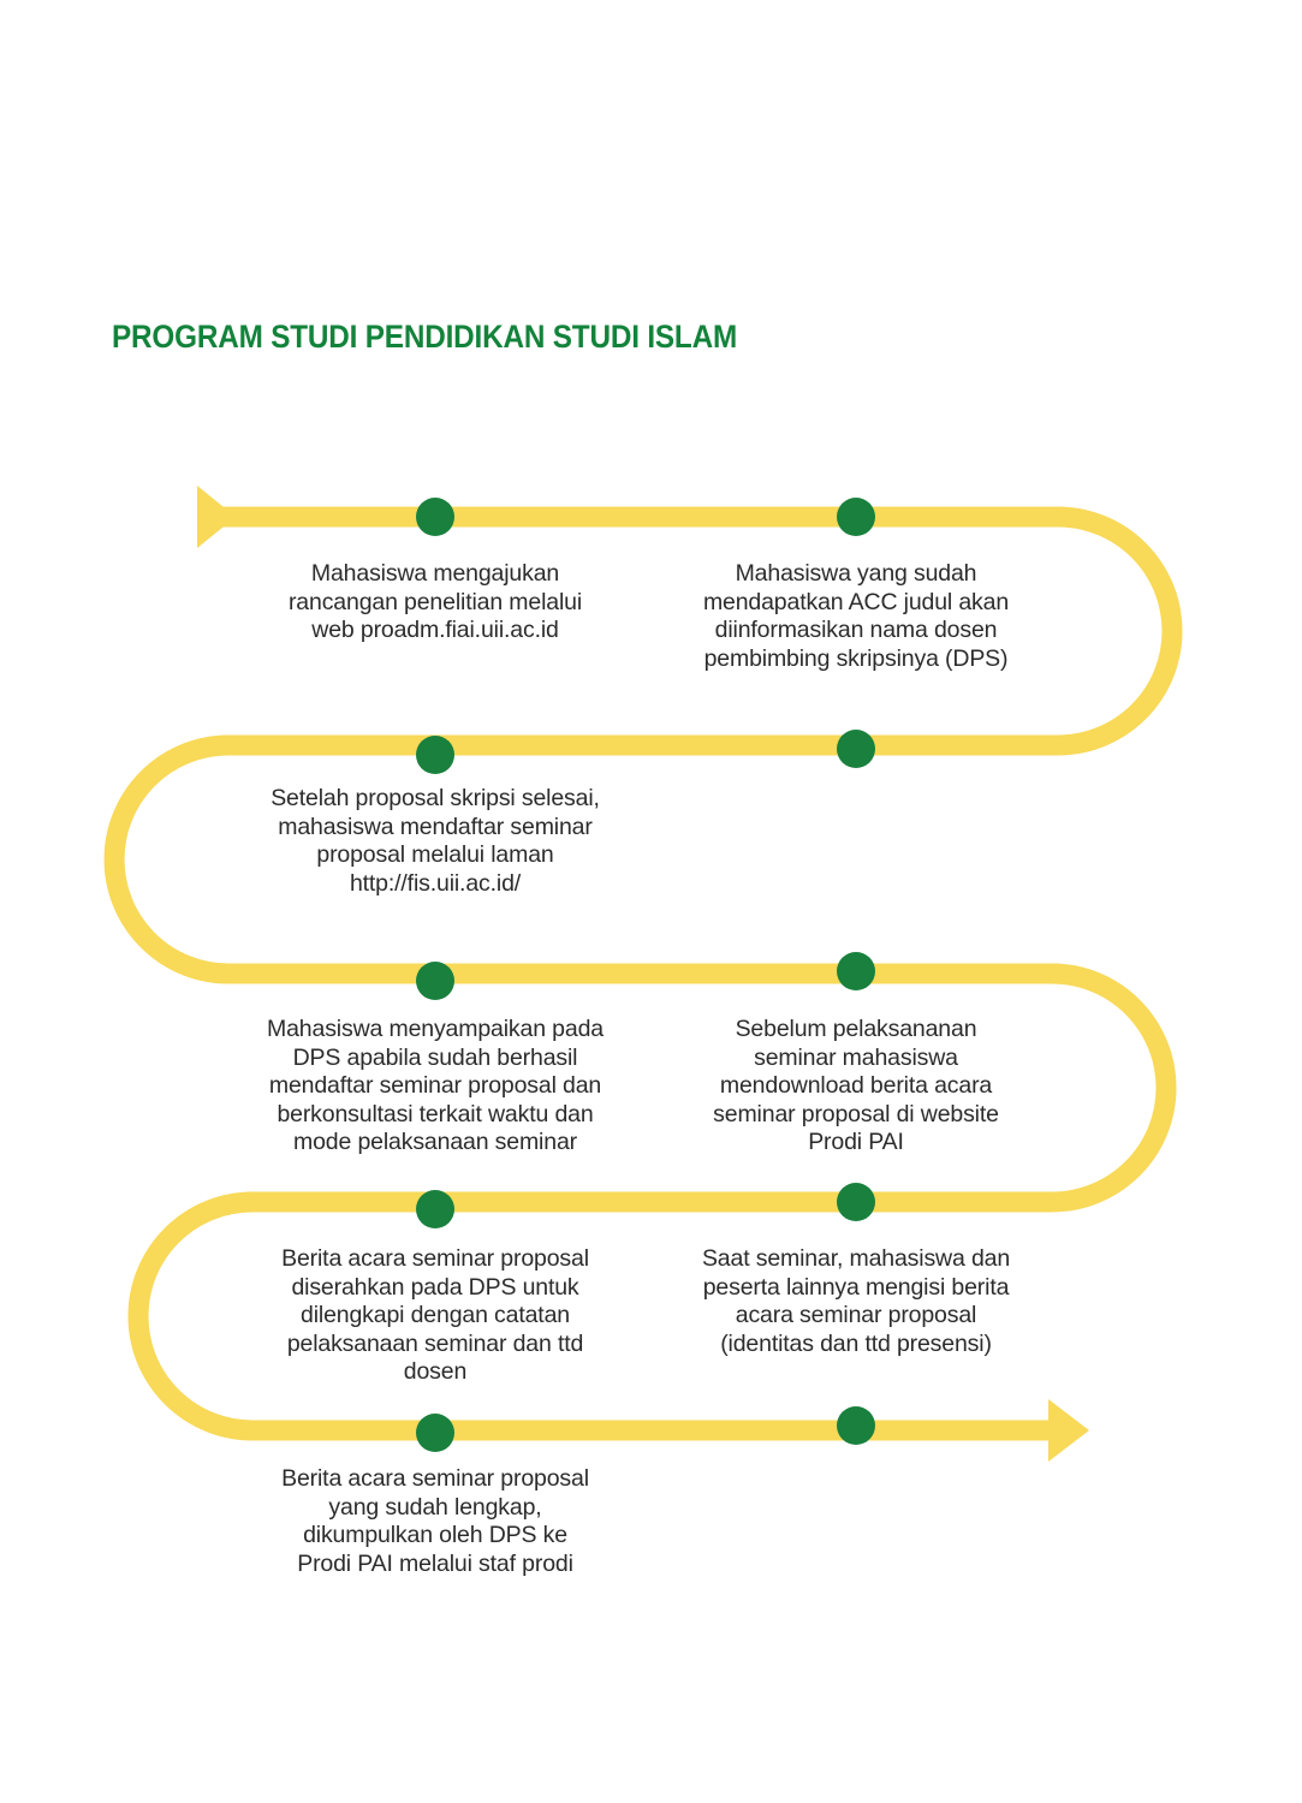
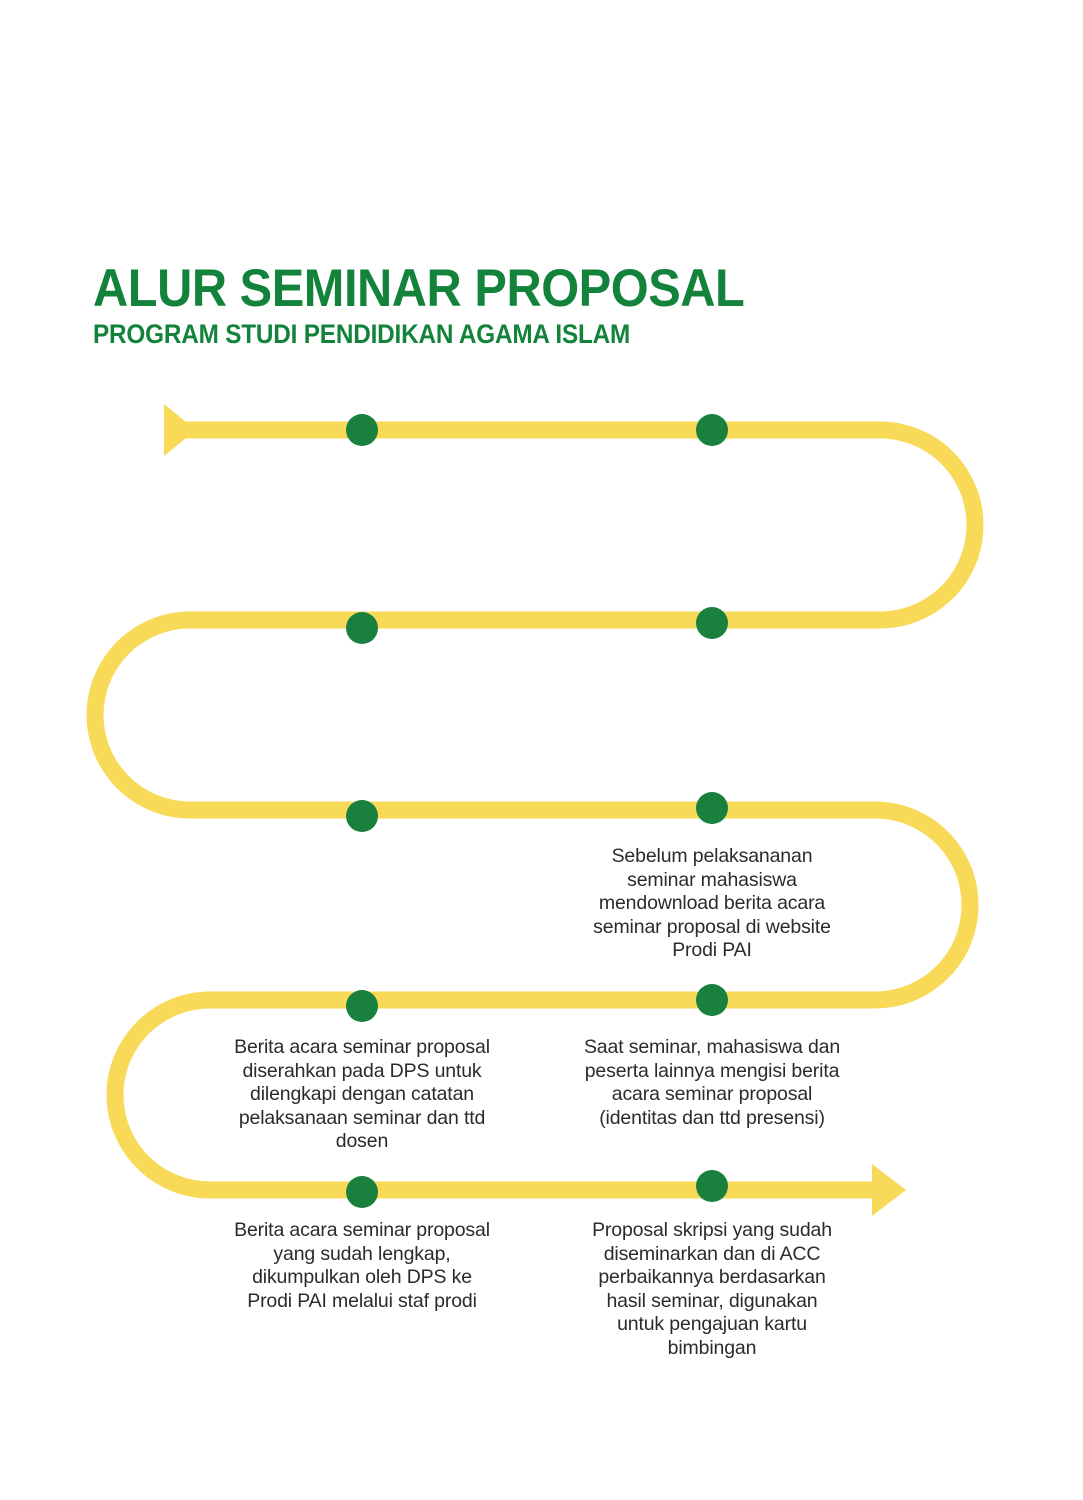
+ ALUR SEMINAR PROPOSAL
- PROGRAM STUDI PENDIDIKAN STUDI ISLAM
+ PROGRAM STUDI PENDIDIKAN AGAMA ISLAM
- Mahasiswa mengajukan
- rancangan penelitian melalui
- web proadm.fiai.uii.ac.id
- Mahasiswa yang sudah
- mendapatkan ACC judul akan
- diinformasikan nama dosen
- pembimbing skripsinya (DPS)
- Setelah proposal skripsi selesai,
- mahasiswa mendaftar seminar
- proposal melalui laman
- http://fis.uii.ac.id/
- Mahasiswa menyampaikan pada
- DPS apabila sudah berhasil
- mendaftar seminar proposal dan
- berkonsultasi terkait waktu dan
- mode pelaksanaan seminar
  Sebelum pelaksananan
  seminar mahasiswa
  mendownload berita acara
  seminar proposal di website
  Prodi PAI
  Saat seminar, mahasiswa dan
  peserta lainnya mengisi berita
  acara seminar proposal
  (identitas dan ttd presensi)
  Berita acara seminar proposal
  diserahkan pada DPS untuk
  dilengkapi dengan catatan
  pelaksanaan seminar dan ttd
  dosen
  Berita acara seminar proposal
  yang sudah lengkap,
  dikumpulkan oleh DPS ke
  Prodi PAI melalui staf prodi
+ Proposal skripsi yang sudah
+ diseminarkan dan di ACC
+ perbaikannya berdasarkan
+ hasil seminar, digunakan
+ untuk pengajuan kartu
+ bimbingan
